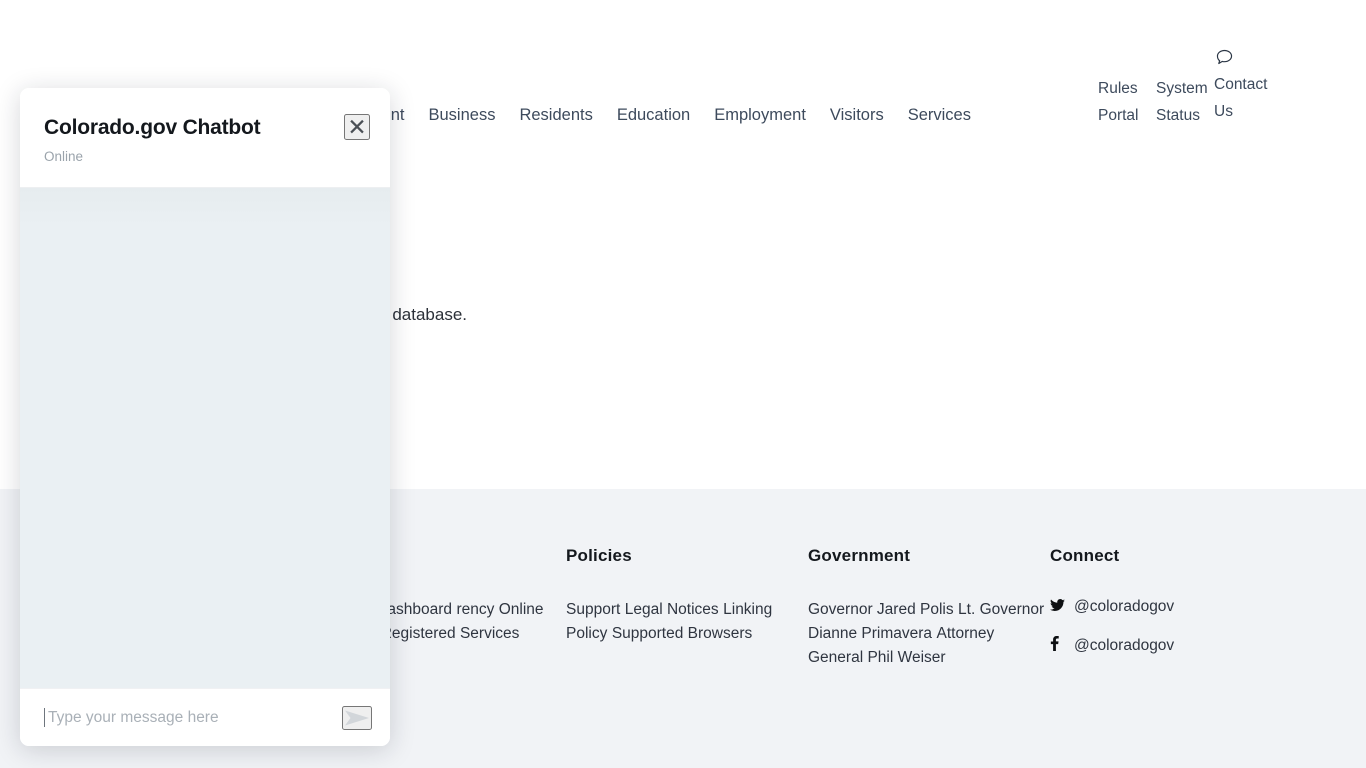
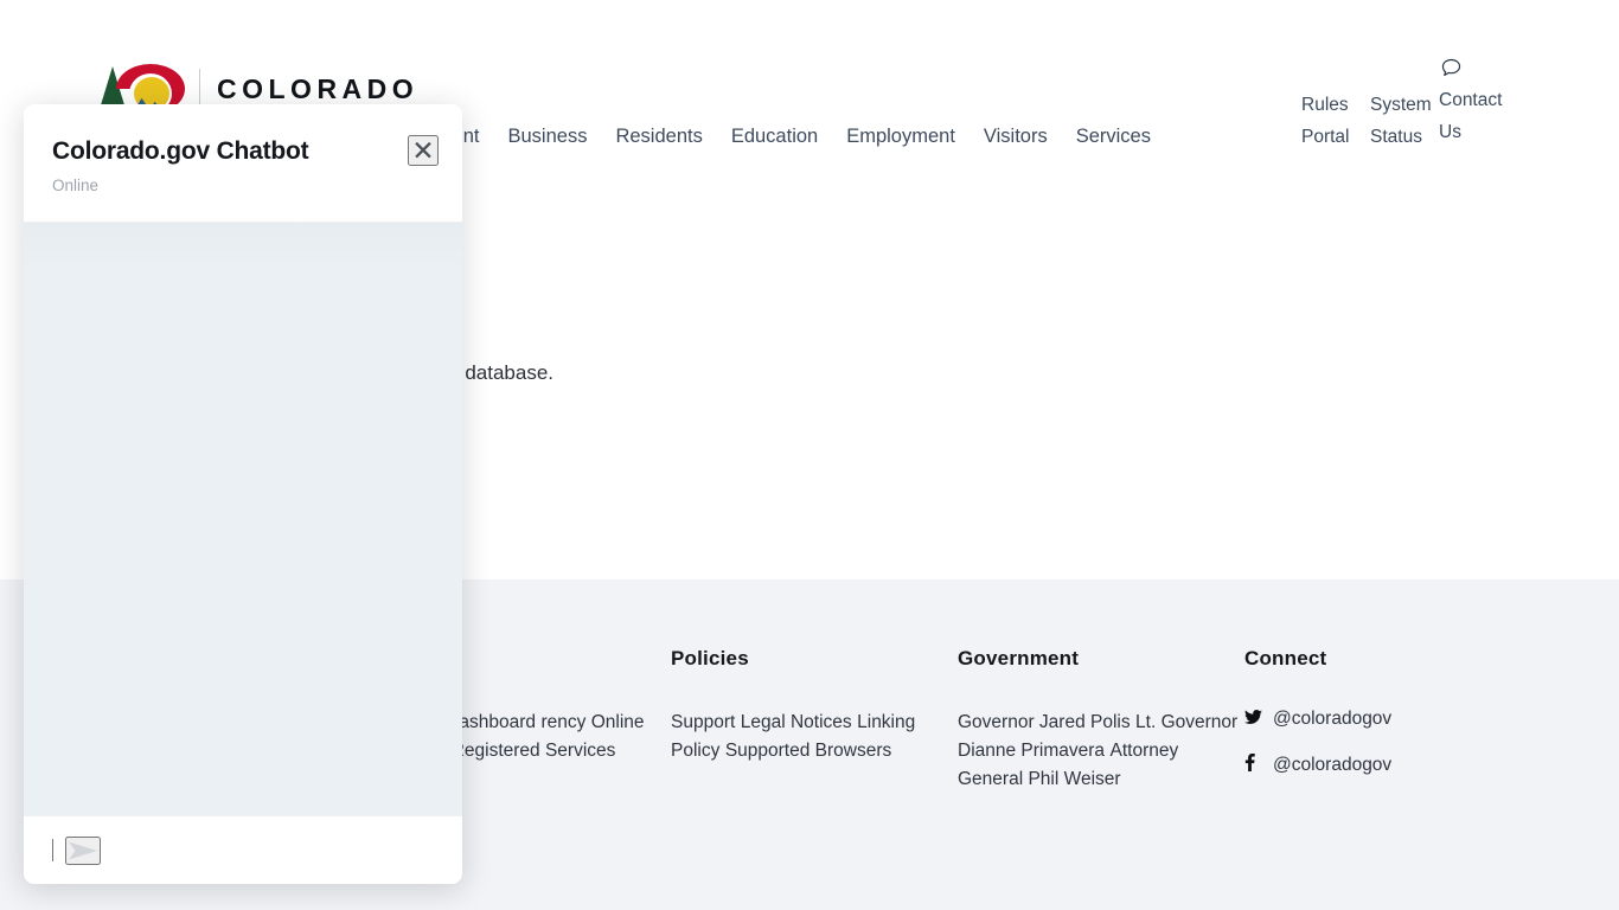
+ COLORADO
  Rules Portal
  System Status
  Contact Us
  Business
  Residents
  Education
  Employment
  Visitors
  Services
  ashboard rency Online egistered Services
  Policies
  Support Legal Notices Linking Policy Supported Browsers
  Government
  Governor Jared Polis Lt. Governor Dianne Primavera Attorney General Phil Weiser
  Connect
  @coloradogov
  @coloradogov
  Colorado.gov Chatbot
  Online
  ✕
- Type your message here
